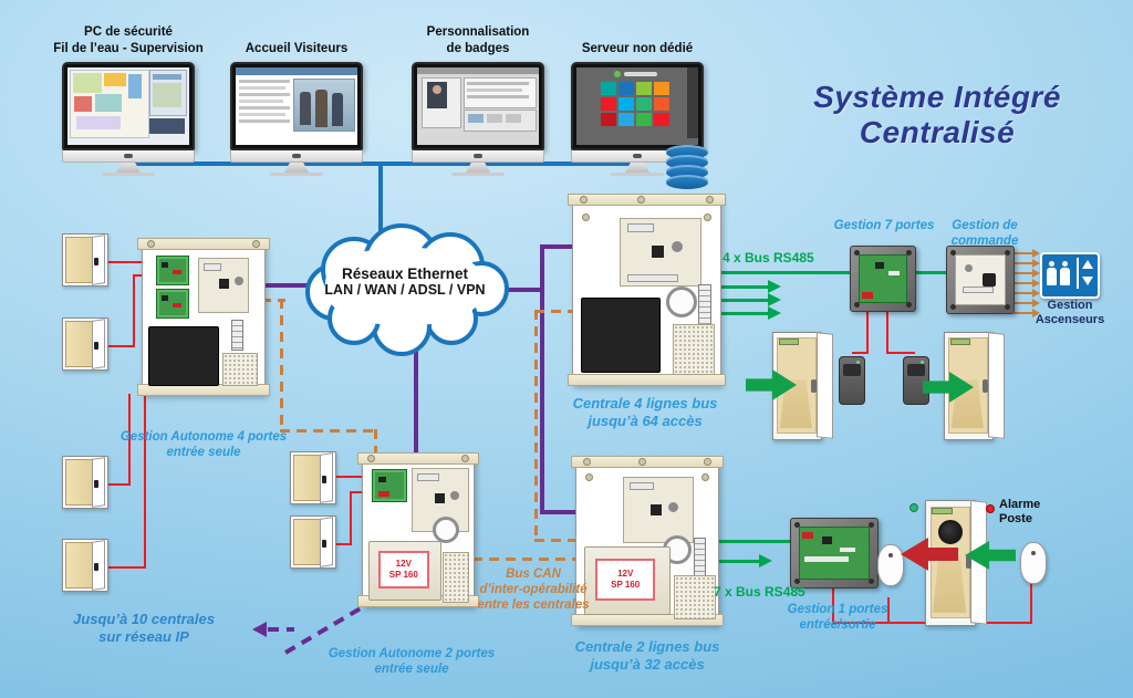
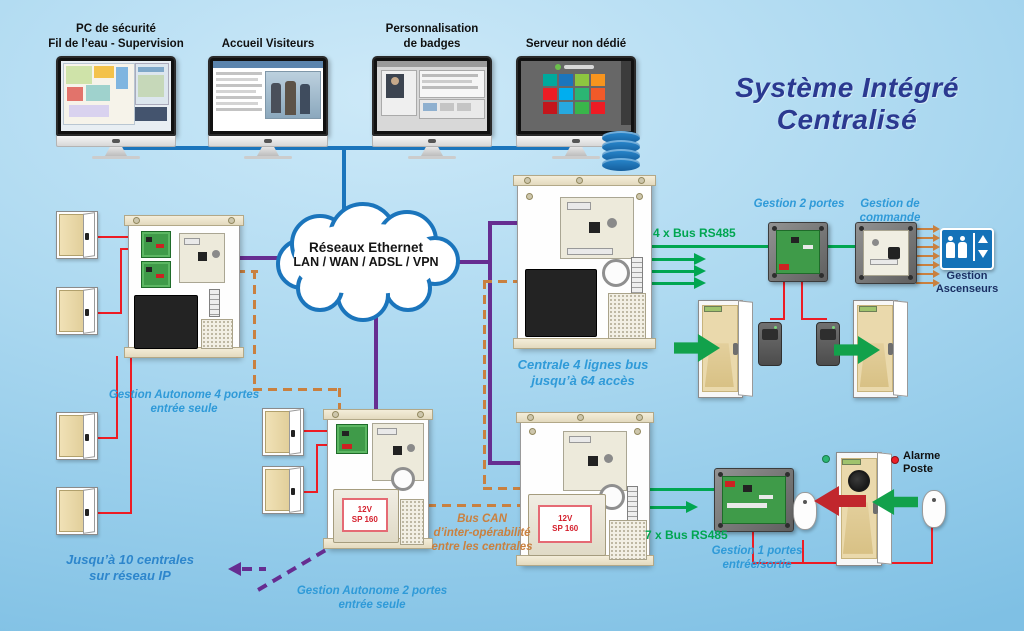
  Système Intégré
  Centralisé
  PC de sécurité
  Fil de l’eau - Supervision
  Accueil Visiteurs
  Personnalisation
  de badges
  Serveur non dédié
  Réseaux Ethernet
  LAN / WAN / ADSL / VPN
  Jusqu’à 10 centrales
  sur réseau IP
  Bus CAN
  d’inter-opérabilité
  entre les centrales
  Gestion Autonome 4 portes
  entrée seule
  Centrale 4 lignes bus
  jusqu’à 64 accès
  4 x Bus RS485
- Gestion 7 portes
+ Gestion 2 portes
  Gestion de commande
  Gestion
  Ascenseurs
  12V
  SP 160
  Gestion Autonome 2 portes
  entrée seule
  12V
  SP 160
- Centrale 2 lignes bus
- jusqu’à 32 accès
  7 x Bus RS485
  Gestion 1 portes
  entrée/sortie
  Alarme
  Poste
